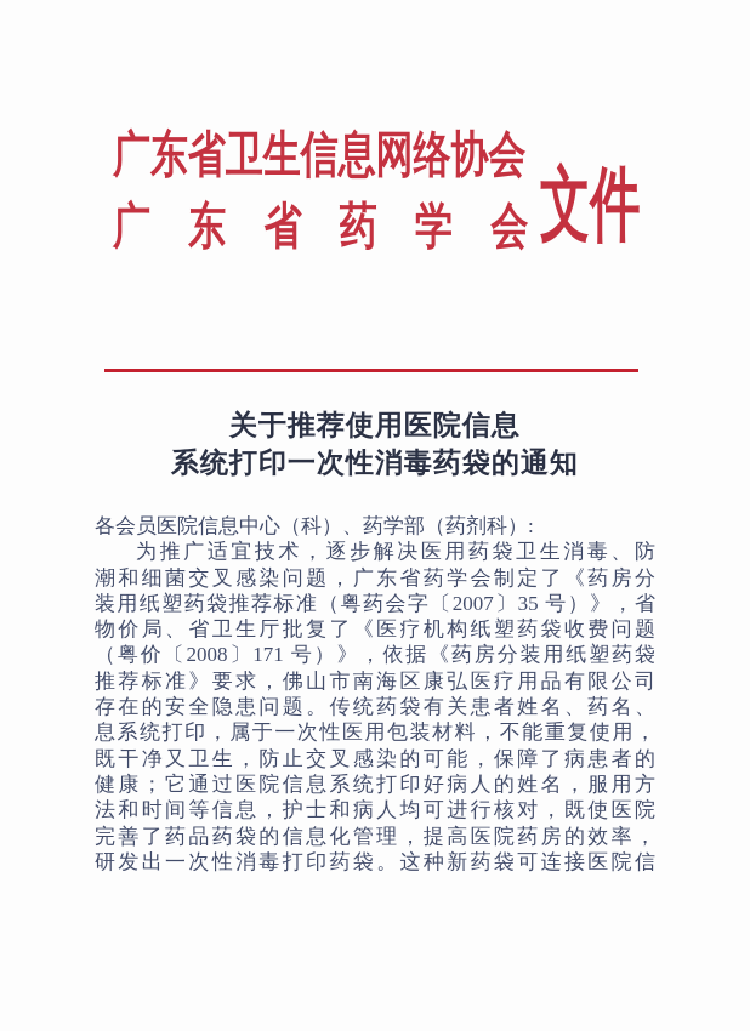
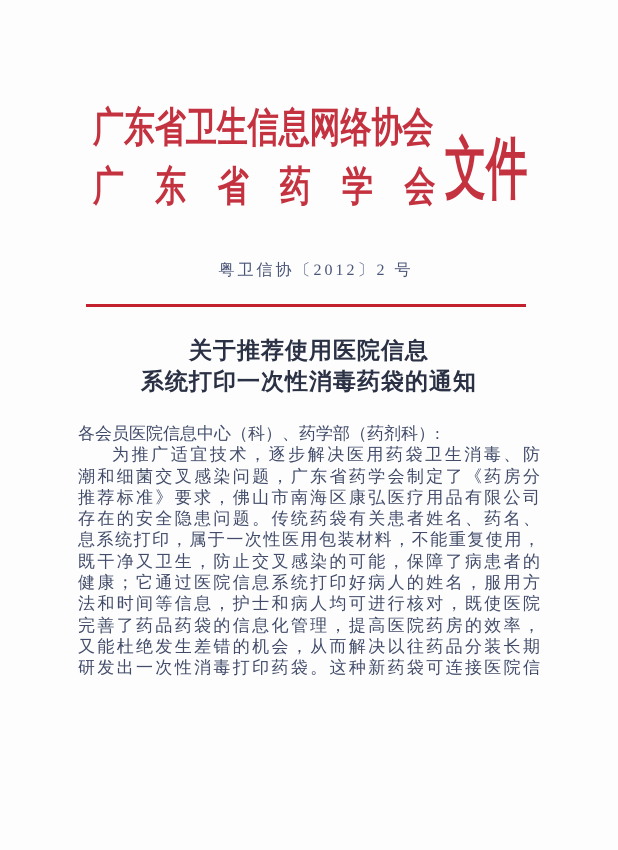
  广东省卫生信息网络协会
  广东省药学会
  文件
+ 粤卫信协〔2012〕2 号
  关于推荐使用医院信息
  系统打印一次性消毒药袋的通知
  各会员医院信息中心（科）、药学部（药剂科）:
  为推广适宜技术，逐步解决医用药袋卫生消毒、防
  潮和细菌交叉感染问题，广东省药学会制定了《药房分
- 装用纸塑药袋推荐标准（粤药会字〔2007〕35 号）》，省
- 物价局、省卫生厅批复了《医疗机构纸塑药袋收费问题
- （粤价〔2008〕171 号）》，依据《药房分装用纸塑药袋
  推荐标准》要求，佛山市南海区康弘医疗用品有限公司
  存在的安全隐患问题。传统药袋有关患者姓名、药名、
  息系统打印，属于一次性医用包装材料，不能重复使用，
  既干净又卫生，防止交叉感染的可能，保障了病患者的
  健康；它通过医院信息系统打印好病人的姓名，服用方
  法和时间等信息，护士和病人均可进行核对，既使医院
  完善了药品药袋的信息化管理，提高医院药房的效率，
+ 又能杜绝发生差错的机会，从而解决以往药品分装长期
  研发出一次性消毒打印药袋。这种新药袋可连接医院信
